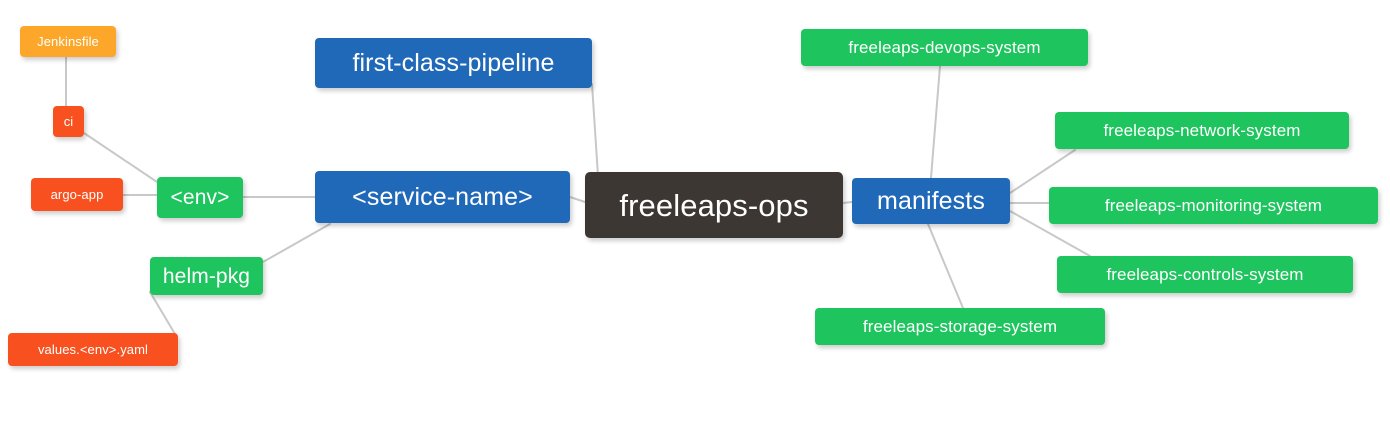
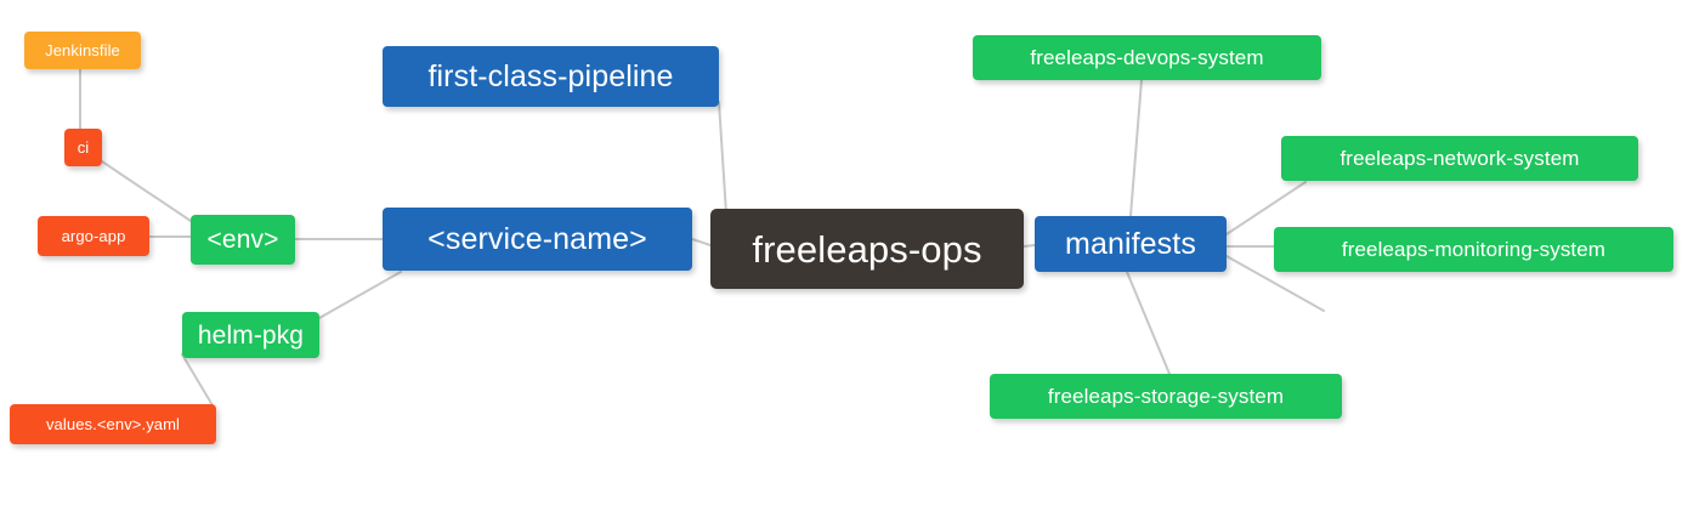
  freeleaps-ops
  <service-name>
  first-class-pipeline
  manifests
  <env>
  helm-pkg
  Jenkinsfile
  ci
  argo-app
  values.<env>.yaml
  freeleaps-devops-system
  freeleaps-network-system
  freeleaps-monitoring-system
- freeleaps-controls-system
  freeleaps-storage-system
